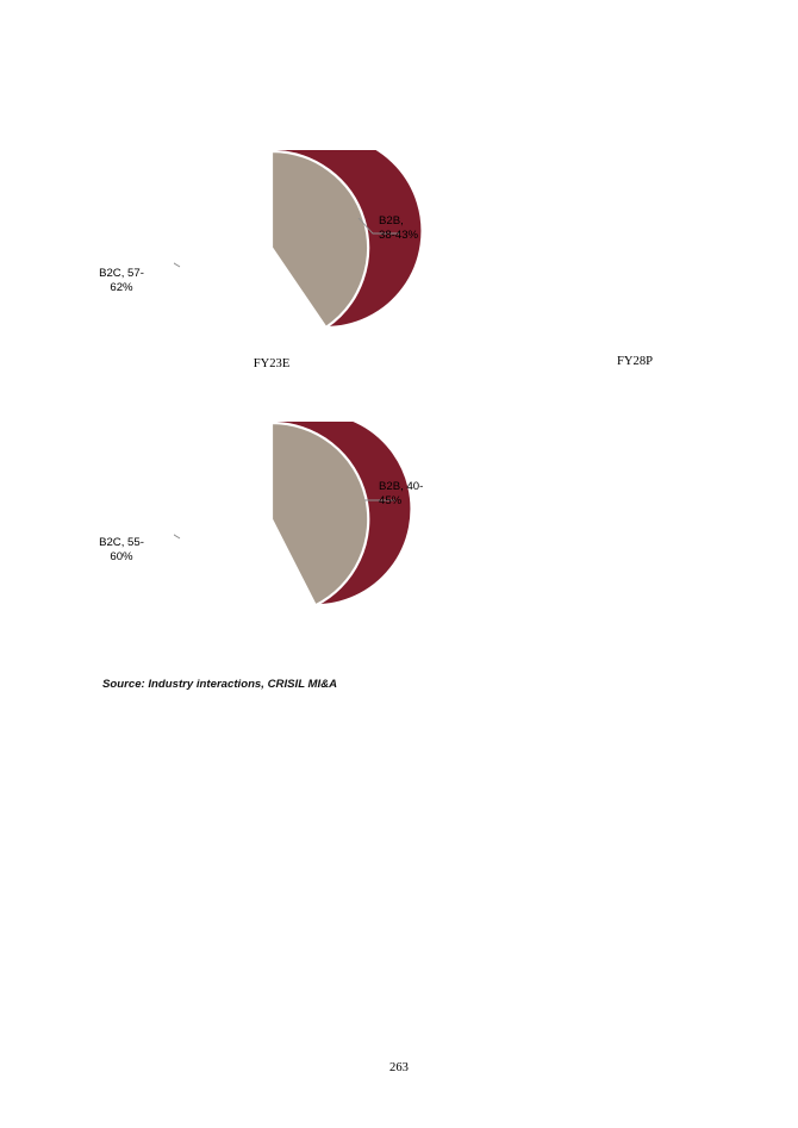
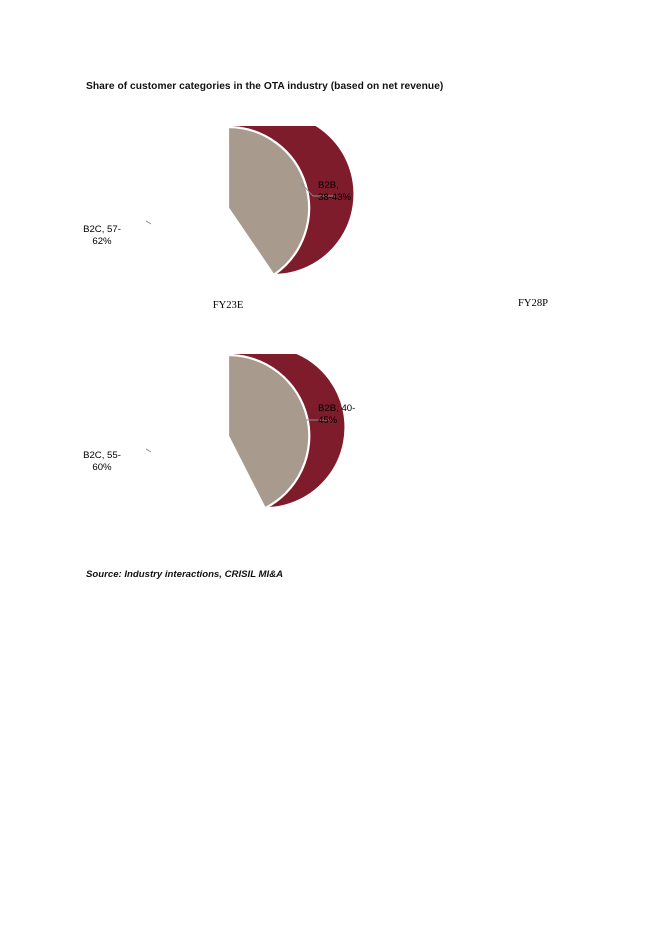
+ Share of customer categories in the OTA industry (based on net revenue)
  B2B,
  38-43%
  B2C, 57-
  62%
  FY23E
  FY28P
  B2B, 40-
  45%
  B2C, 55-
  60%
  Source: Industry interactions, CRISIL MI&A
- 263
